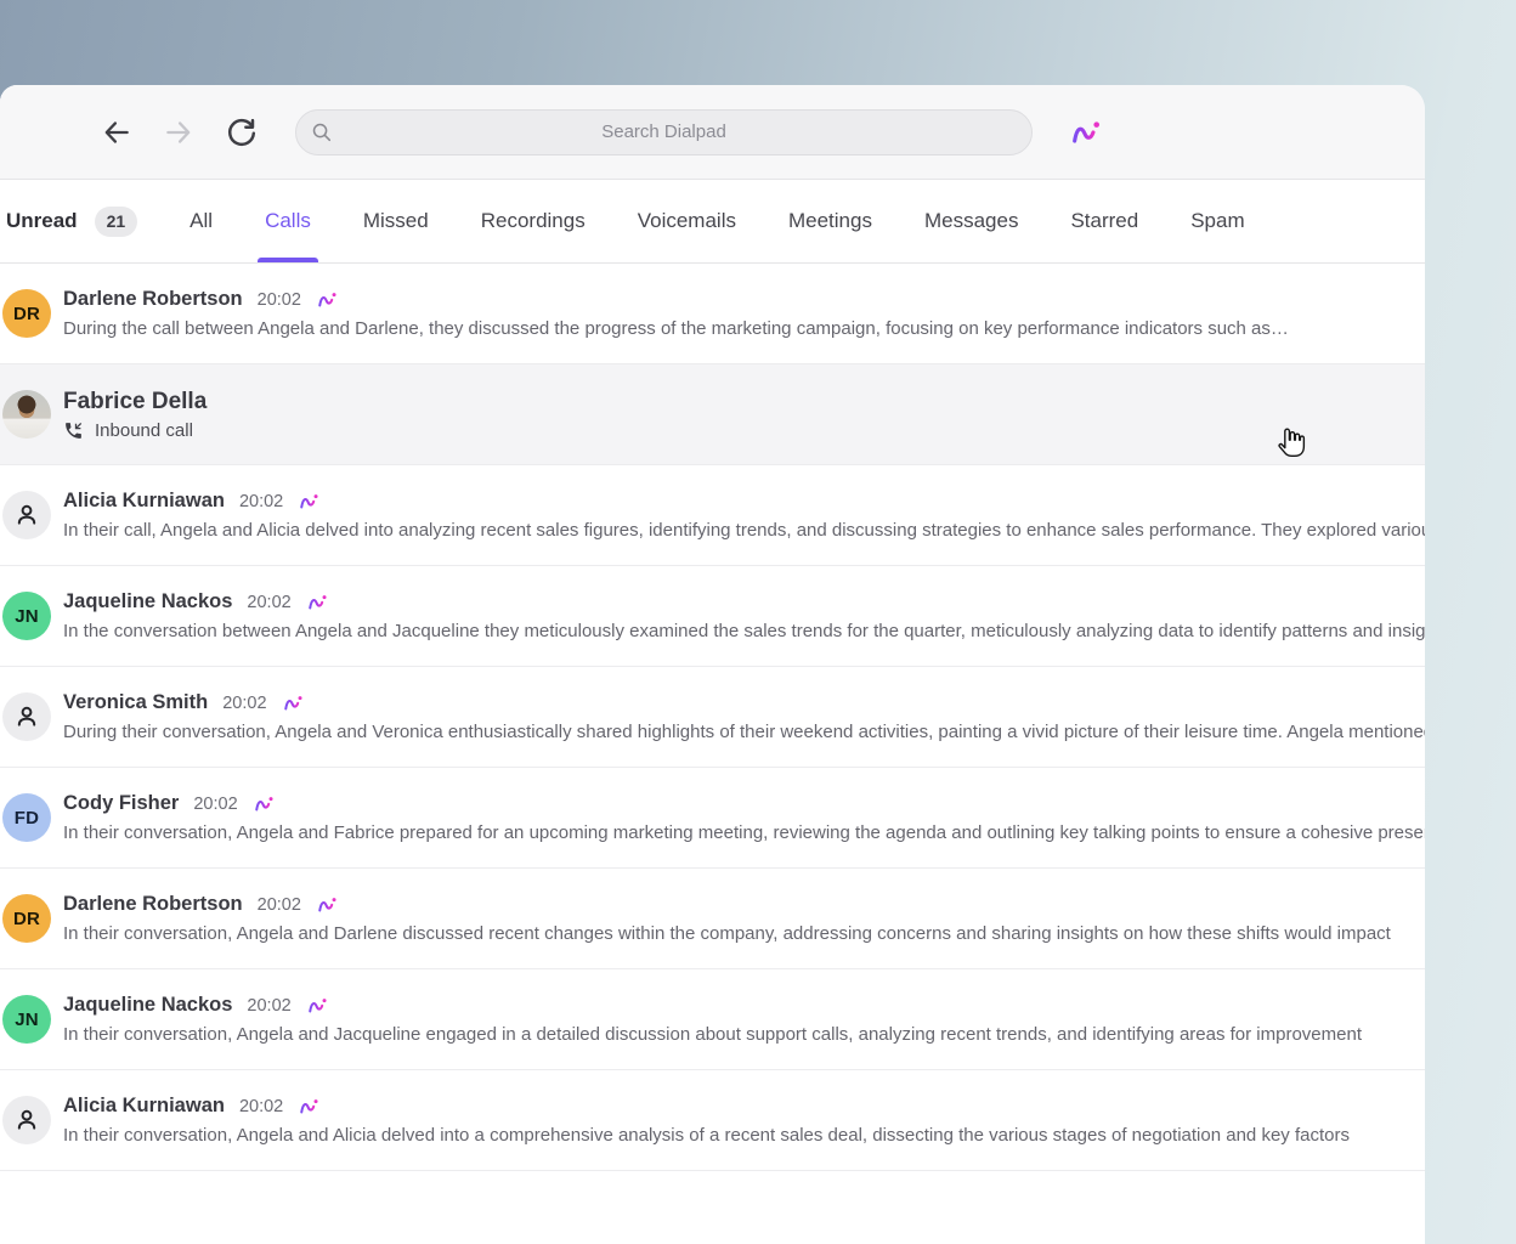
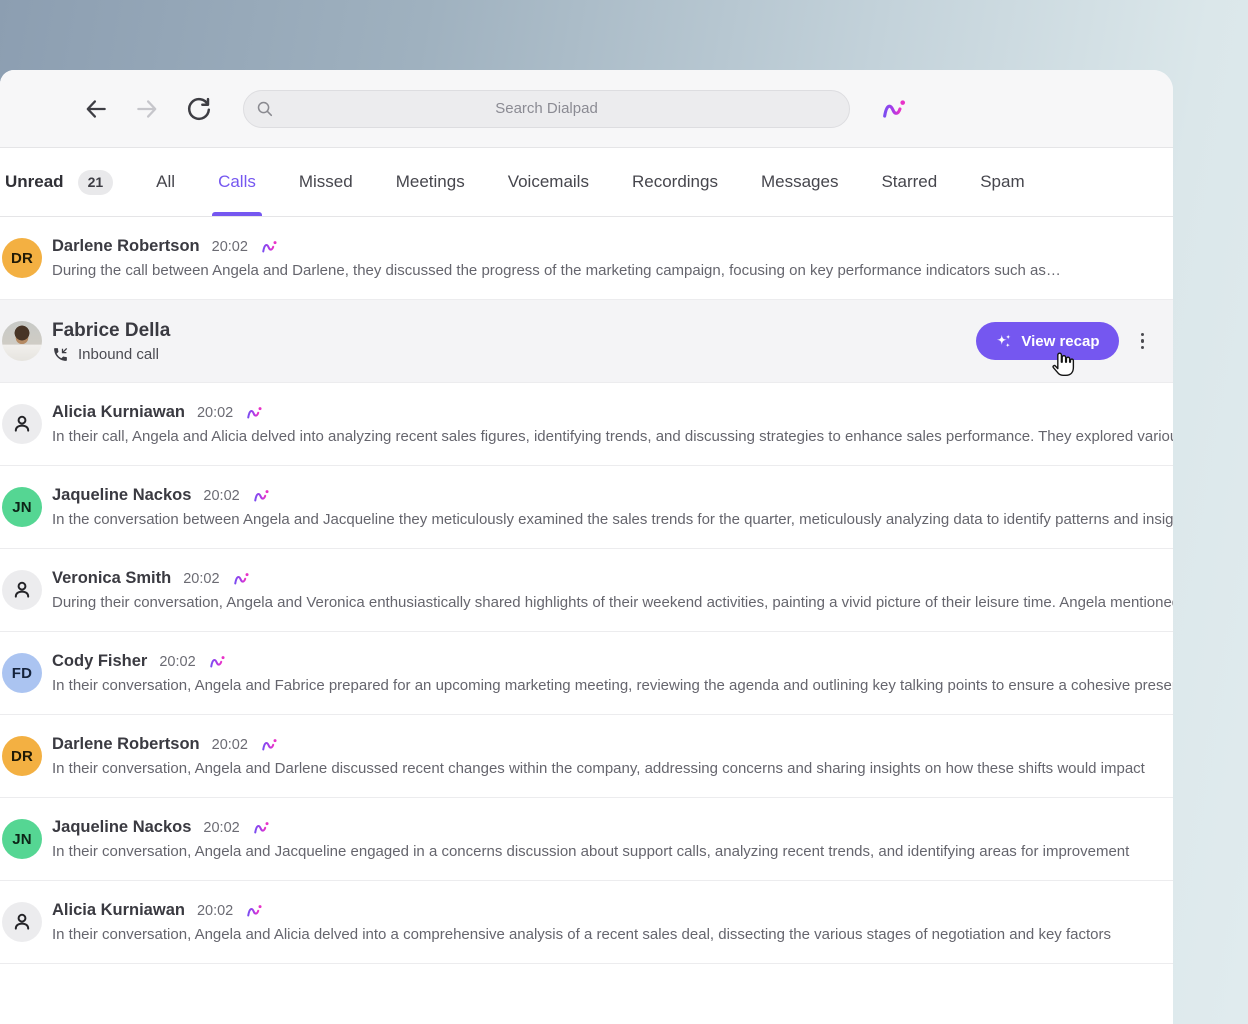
  Search Dialpad
  Unread
  21
  All
  Calls
  Missed
- Recordings
+ Meetings
  Voicemails
- Meetings
+ Recordings
  Messages
  Starred
  Spam
  DR
  Darlene Robertson
  20:02
  During the call between Angela and Darlene, they discussed the progress of the marketing campaign, focusing on key performance indicators such as…
  Fabrice Della
  Inbound call
+ View recap
  Alicia Kurniawan
  20:02
  In their call, Angela and Alicia delved into analyzing recent sales figures, identifying trends, and discussing strategies to enhance sales performance. They explored vario
  JN
  Jaqueline Nackos
  20:02
  In the conversation between Angela and Jacqueline they meticulously examined the sales trends for the quarter, meticulously analyzing data to identify patterns and insig
  Veronica Smith
  20:02
  During their conversation, Angela and Veronica enthusiastically shared highlights of their weekend activities, painting a vivid picture of their leisure time. Angela mentione
  FD
  Cody Fisher
  20:02
  In their conversation, Angela and Fabrice prepared for an upcoming marketing meeting, reviewing the agenda and outlining key talking points to ensure a cohesive prese
  DR
  Darlene Robertson
  20:02
  In their conversation, Angela and Darlene discussed recent changes within the company, addressing concerns and sharing insights on how these shifts would impact
  JN
  Jaqueline Nackos
  20:02
- In their conversation, Angela and Jacqueline engaged in a detailed discussion about support calls, analyzing recent trends, and identifying areas for improvement
+ In their conversation, Angela and Jacqueline engaged in a concerns discussion about support calls, analyzing recent trends, and identifying areas for improvement
  Alicia Kurniawan
  20:02
  In their conversation, Angela and Alicia delved into a comprehensive analysis of a recent sales deal, dissecting the various stages of negotiation and key factors
